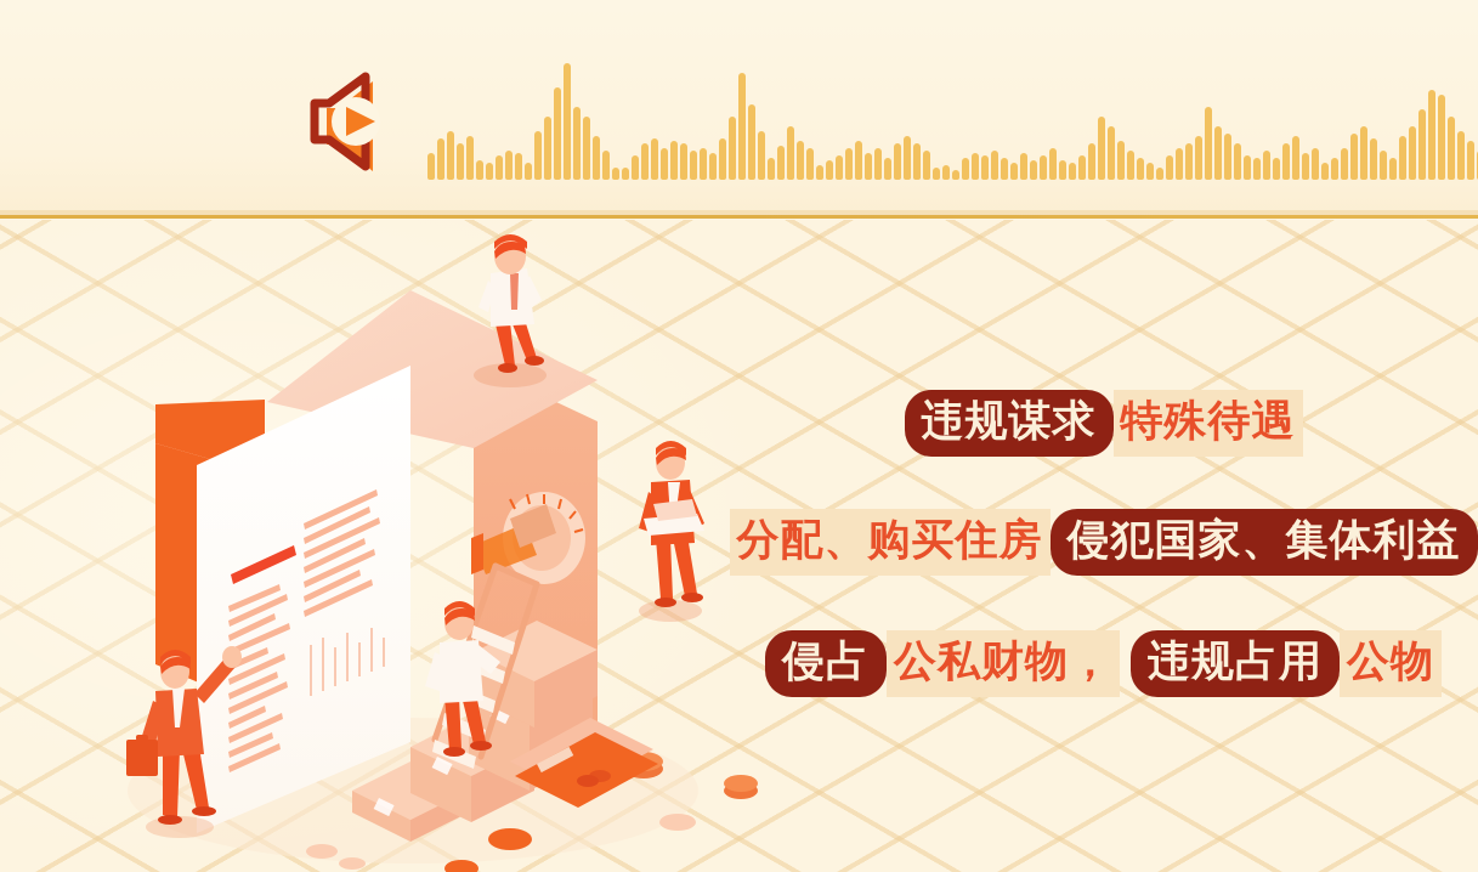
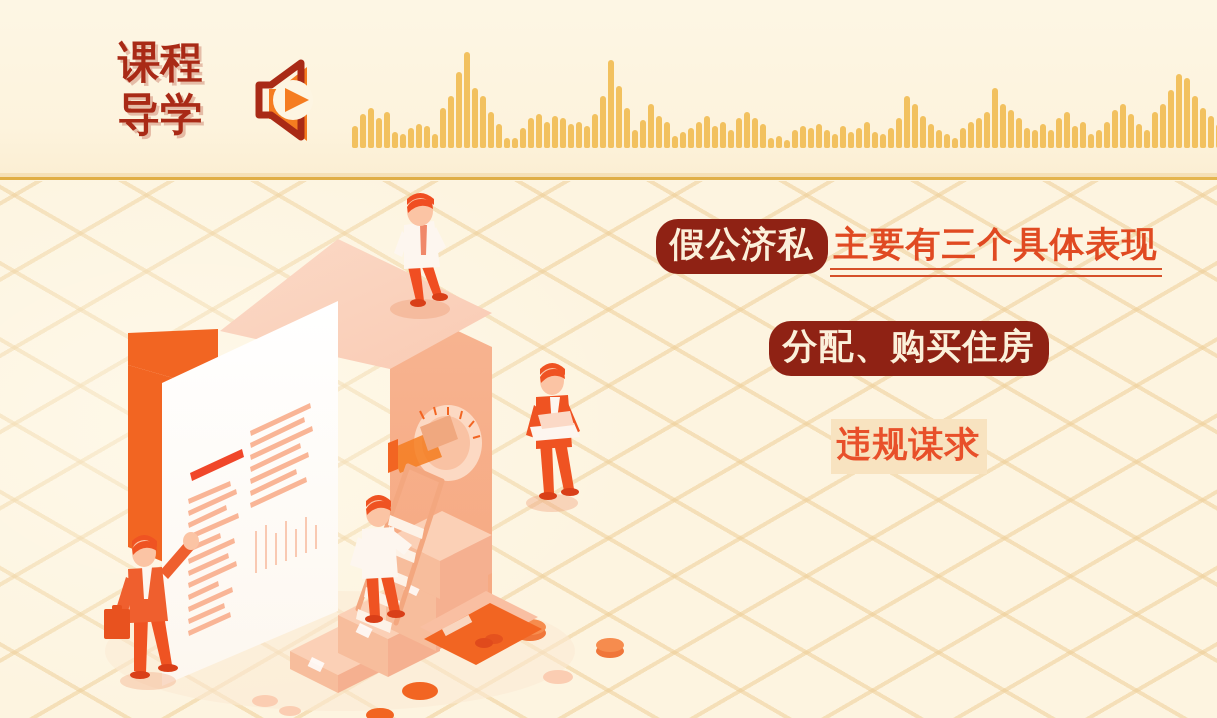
+ 课程
+ 导学
+ 假公济私
+ 主要有三个具体表现
- 违规谋求
+ 分配、购买住房
- 特殊待遇
- 分配、购买住房
+ 违规谋求
- 侵犯国家、集体利益
- 侵占
- 公私财物，
- 违规占用
- 公物
